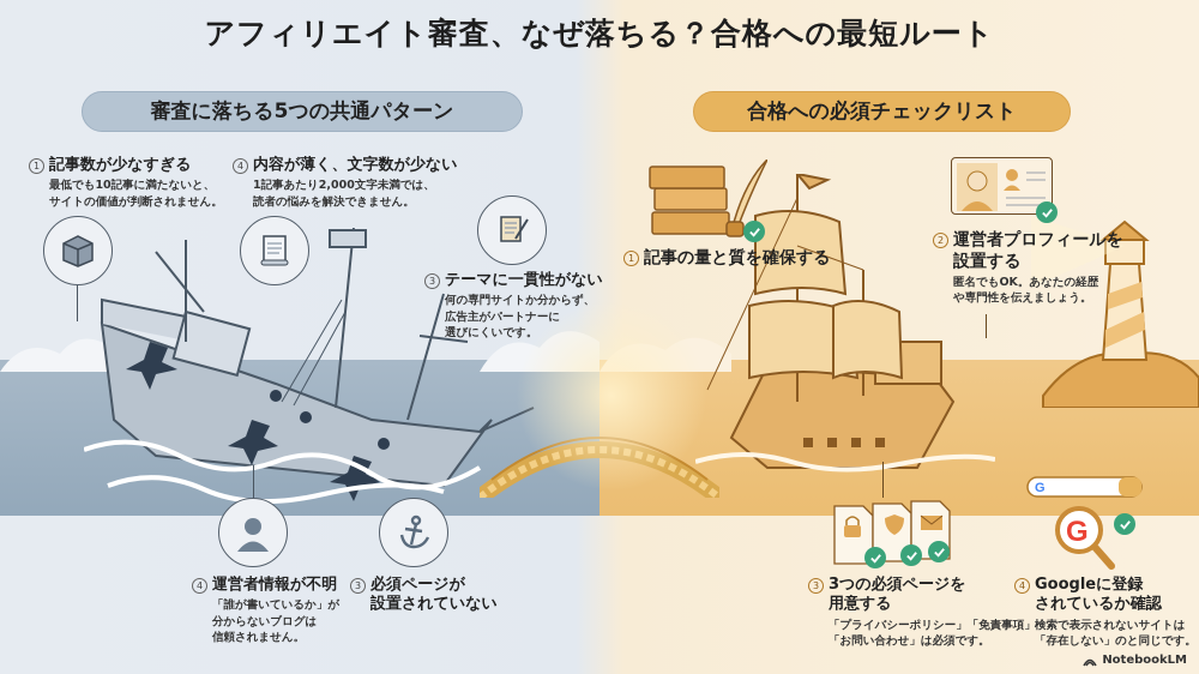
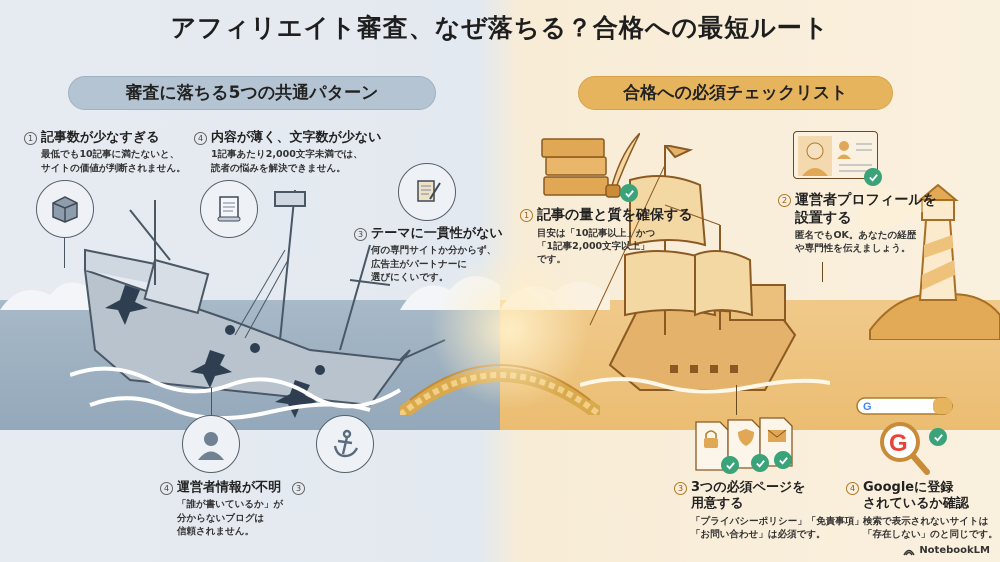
  アフィリエイト審査、なぜ落ちる？合格への最短ルート
  審査に落ちる5つの共通パターン
  合格への必須チェックリスト
  1
  記事数が少なすぎる
  最低でも10記事に満たないと、
  サイトの価値が判断されません。
  4
  内容が薄く、文字数が少ない
  1記事あたり2,000文字未満では、
  読者の悩みを解決できません。
  3
  テーマに一貫性がない
  何の専門サイトか分からず、
  広告主がパートナーに
  選びにくいです。
  4
  運営者情報が不明
  「誰が書いているか」が
  分からないブログは
  信頼されません。
  3
- 必須ページが
- 設置されていない
  1
  記事の量と質を確保する
+ 目安は「10記事以上」かつ
+ 「1記事2,000文字以上」
+ です。
  2
  運営者プロフィールを
  設置する
  匿名でもOK。あなたの経歴
  や専門性を伝えましょう。
  3
  3つの必須ページを
  用意する
  「プライバシーポリシー」「免責事項」
  「お問い合わせ」は必須です。
  G
  G
  4
  Googleに登録
  されているか確認
  検索で表示されないサイトは
  「存在しない」のと同じです。
  NotebookLM
